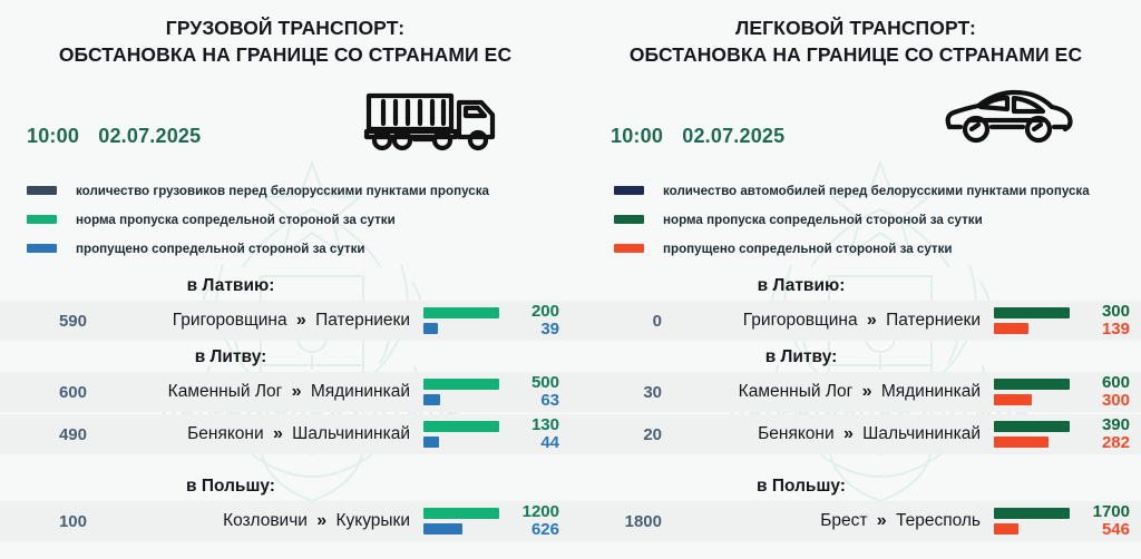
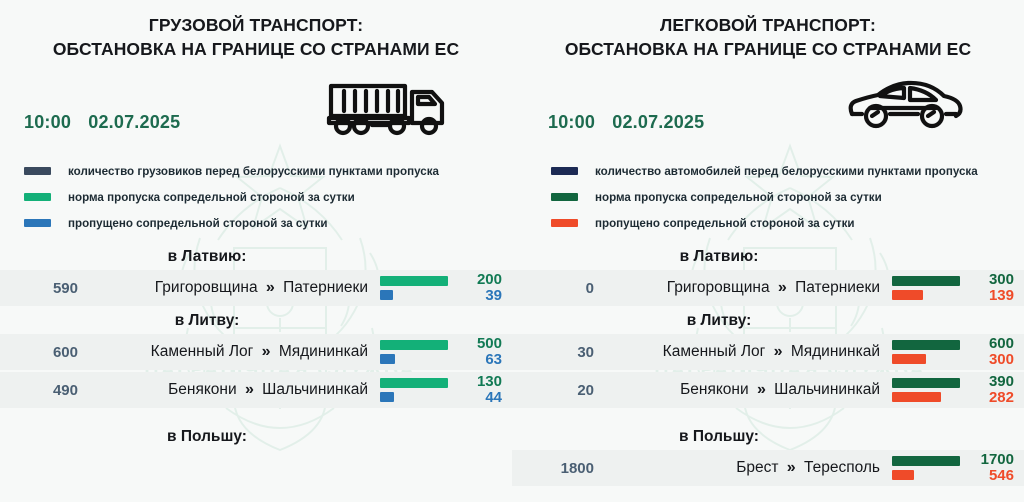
  ПАГРАНІЧНАЯ СЛУЖБА
  ПАГРАНІЧНАЯ СЛУЖБА
  ГРУЗОВОЙ ТРАНСПОРТ:
  ОБСТАНОВКА НА ГРАНИЦЕ СО СТРАНАМИ ЕС
  10:00 02.07.2025
  количество грузовиков перед белорусскими пунктами пропуска
  норма пропуска сопредельной стороной за сутки
  пропущено сопредельной стороной за сутки
  в Латвию:
  590
  Григоровщина » Патерниеки
  200
  39
  в Литву:
  600
  Каменный Лог » Мядининкай
  500
  63
  490
  Бенякони » Шальчининкай
  130
  44
  в Польшу:
- 100
- Козловичи » Кукурыки
- 1200
- 626
  ЛЕГКОВОЙ ТРАНСПОРТ:
  ОБСТАНОВКА НА ГРАНИЦЕ СО СТРАНАМИ ЕС
  10:00 02.07.2025
  количество автомобилей перед белорусскими пунктами пропуска
  норма пропуска сопредельной стороной за сутки
  пропущено сопредельной стороной за сутки
  в Латвию:
  0
  Григоровщина » Патерниеки
  300
  139
  в Литву:
  30
  Каменный Лог » Мядининкай
  600
  300
  20
  Бенякони » Шальчининкай
  390
  282
  в Польшу:
  1800
  Брест » Тересполь
  1700
  546
